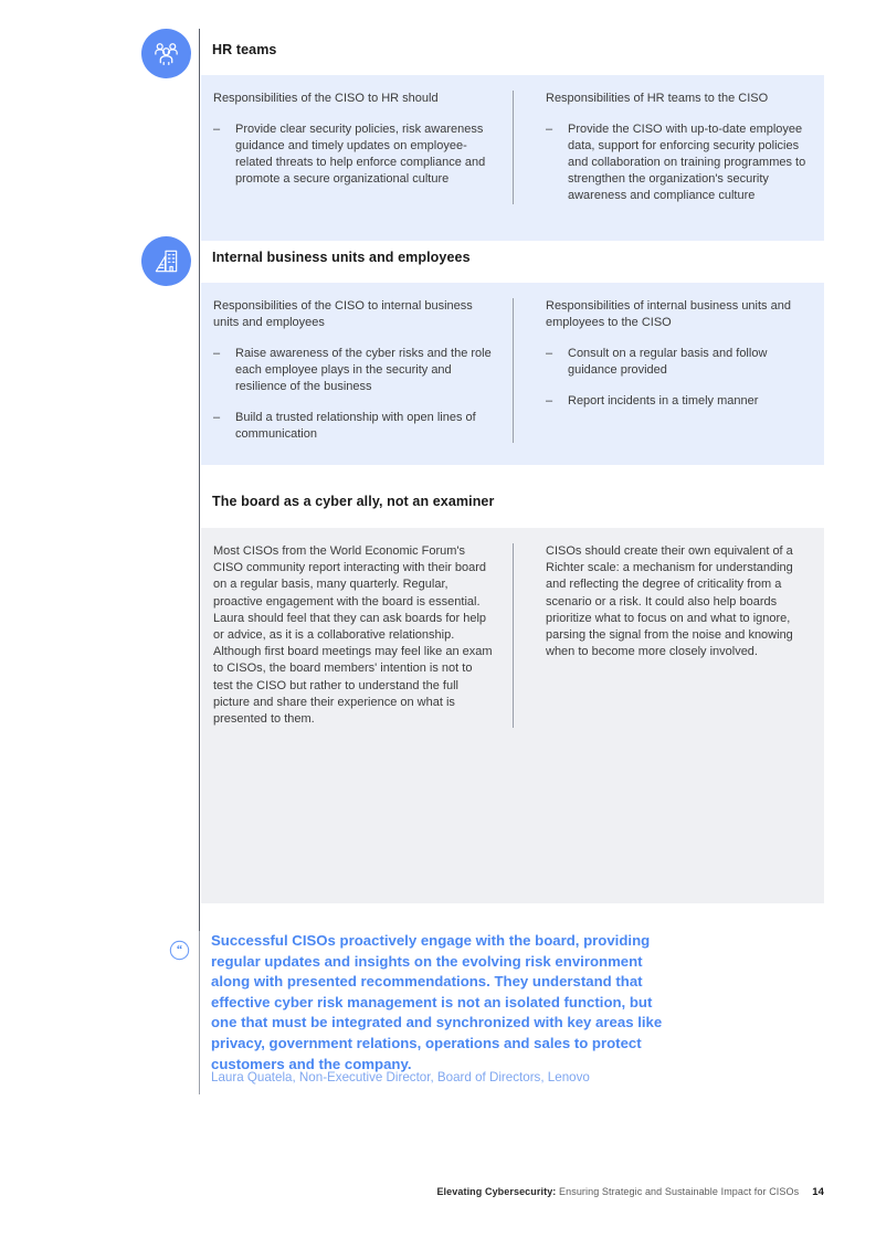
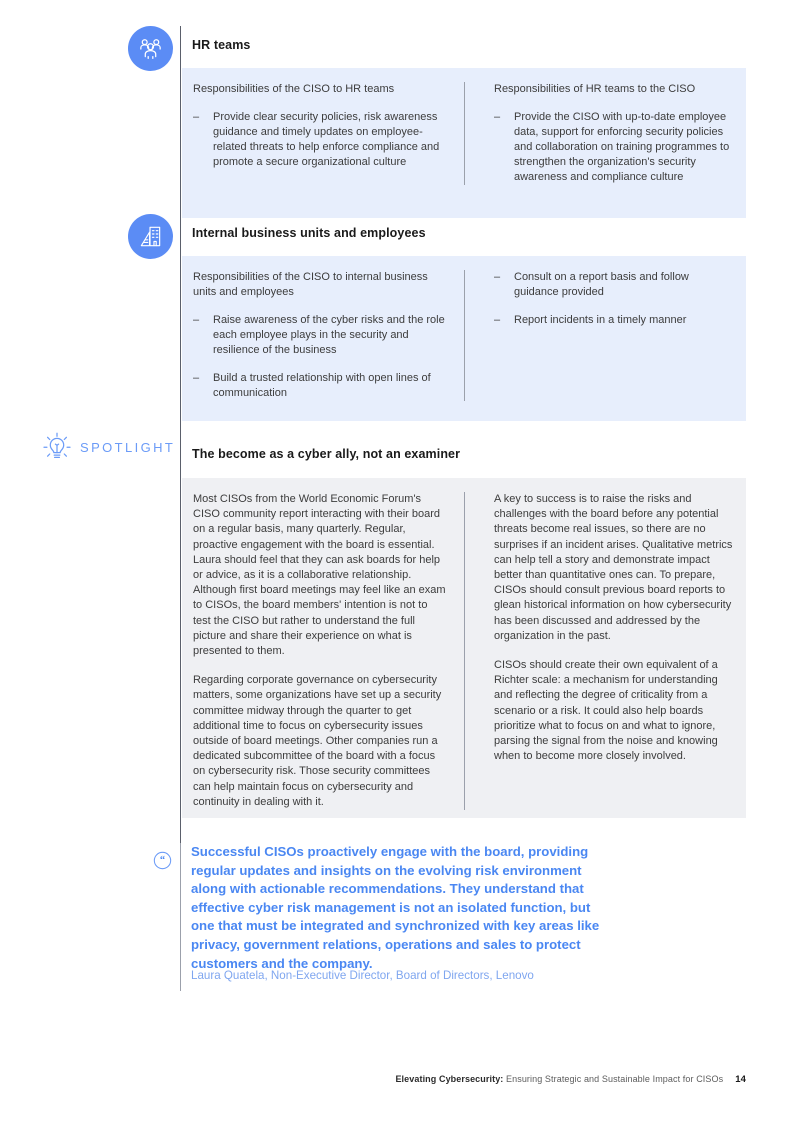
  HR teams
- Responsibilities of the CISO to HR should
+ Responsibilities of the CISO to HR teams
  –
  Provide clear security policies, risk awareness guidance and timely updates on employee-related threats to help enforce compliance and promote a secure organizational culture
  Responsibilities of HR teams to the CISO
  –
  Provide the CISO with up-to-date employee data, support for enforcing security policies and collaboration on training programmes to strengthen the organization's security awareness and compliance culture
  Internal business units and employees
  Responsibilities of the CISO to internal business units and employees
  –
  Raise awareness of the cyber risks and the role each employee plays in the security and resilience of the business
  –
  Build a trusted relationship with open lines of communication
- Responsibilities of internal business units and employees to the CISO
  –
- Consult on a regular basis and follow guidance provided
+ Consult on a report basis and follow guidance provided
  –
  Report incidents in a timely manner
+ SPOTLIGHT
- The board as a cyber ally, not an examiner
+ The become as a cyber ally, not an examiner
  Most CISOs from the World Economic Forum's CISO community report interacting with their board on a regular basis, many quarterly. Regular, proactive engagement with the board is essential. Laura should feel that they can ask boards for help or advice, as it is a collaborative relationship. Although first board meetings may feel like an exam to CISOs, the board members' intention is not to test the CISO but rather to understand the full picture and share their experience on what is presented to them.
+ Regarding corporate governance on cybersecurity matters, some organizations have set up a security committee midway through the quarter to get additional time to focus on cybersecurity issues outside of board meetings. Other companies run a dedicated subcommittee of the board with a focus on cybersecurity risk. Those security committees can help maintain focus on cybersecurity and continuity in dealing with it.
+ A key to success is to raise the risks and challenges with the board before any potential threats become real issues, so there are no surprises if an incident arises. Qualitative metrics can help tell a story and demonstrate impact better than quantitative ones can. To prepare, CISOs should consult previous board reports to glean historical information on how cybersecurity has been discussed and addressed by the organization in the past.
  CISOs should create their own equivalent of a Richter scale: a mechanism for understanding and reflecting the degree of criticality from a scenario or a risk. It could also help boards prioritize what to focus on and what to ignore, parsing the signal from the noise and knowing when to become more closely involved.
  “
- Successful CISOs proactively engage with the board, providing regular updates and insights on the evolving risk environment along with presented recommendations. They understand that effective cyber risk management is not an isolated function, but one that must be integrated and synchronized with key areas like privacy, government relations, operations and sales to protect customers and the company.
+ Successful CISOs proactively engage with the board, providing regular updates and insights on the evolving risk environment along with actionable recommendations. They understand that effective cyber risk management is not an isolated function, but one that must be integrated and synchronized with key areas like privacy, government relations, operations and sales to protect customers and the company.
  Laura Quatela, Non-Executive Director, Board of Directors, Lenovo
  Elevating Cybersecurity: Ensuring Strategic and Sustainable Impact for CISOs 14
